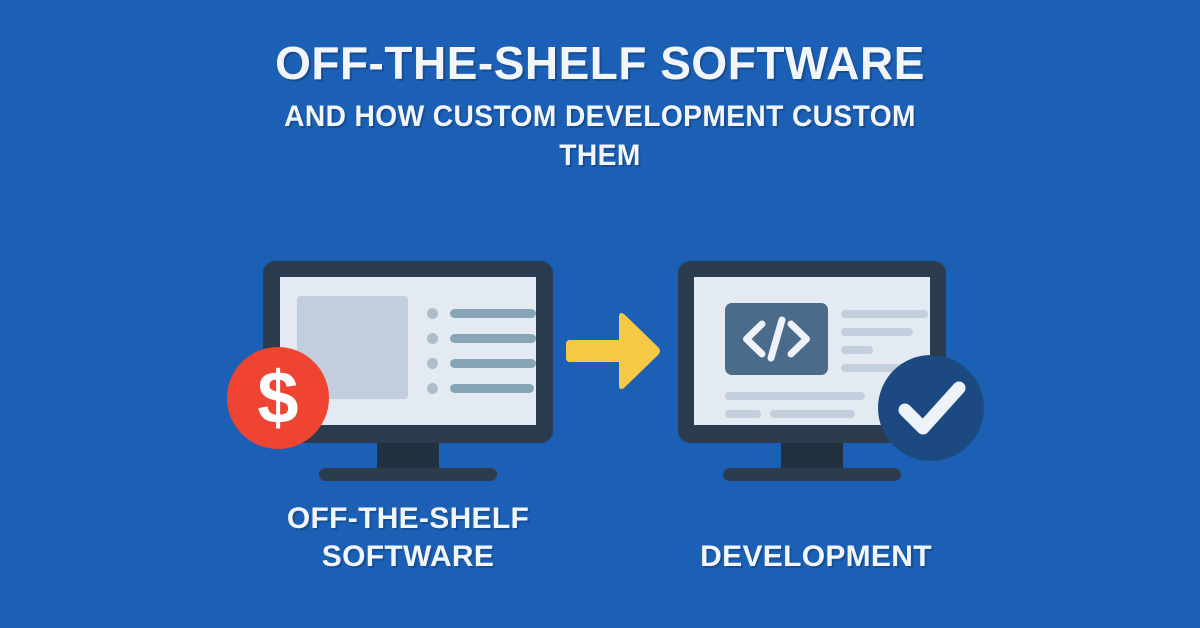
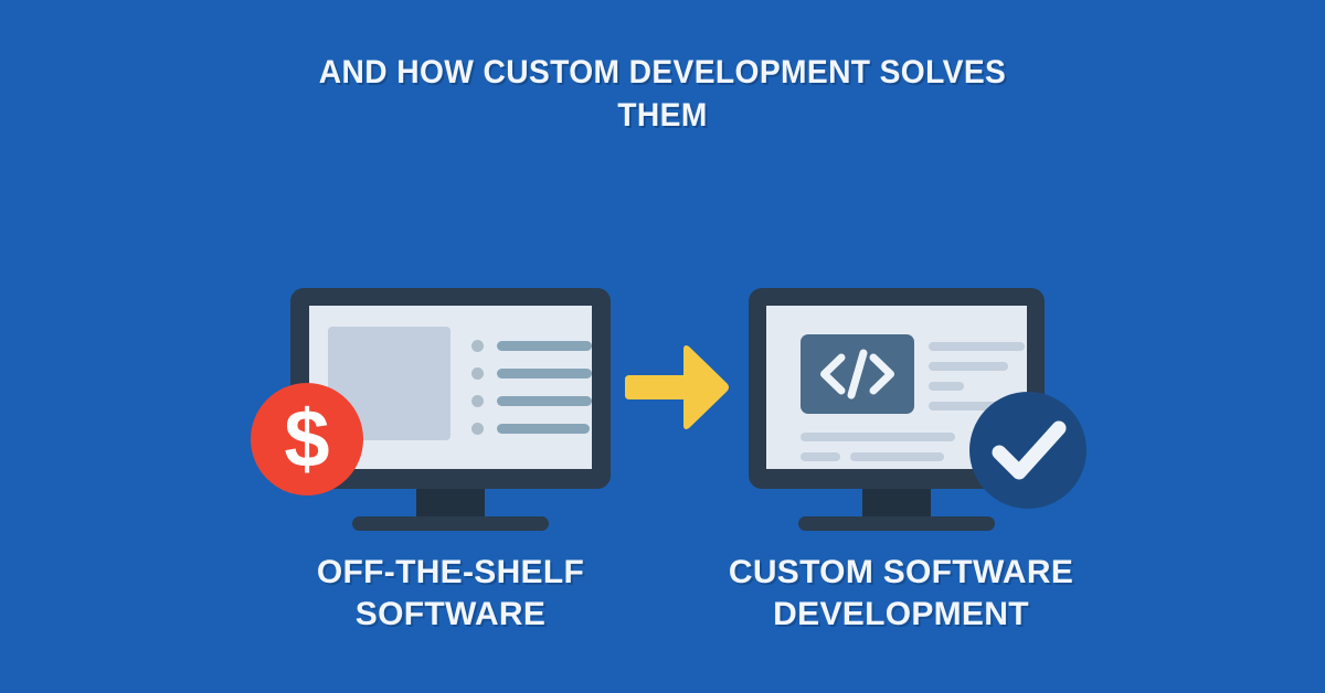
- OFF-THE-SHELF SOFTWARE
- AND HOW CUSTOM DEVELOPMENT CUSTOM THEM
+ AND HOW CUSTOM DEVELOPMENT SOLVES THEM
  $
  OFF-THE-SHELF
  SOFTWARE
+ CUSTOM SOFTWARE
  DEVELOPMENT
